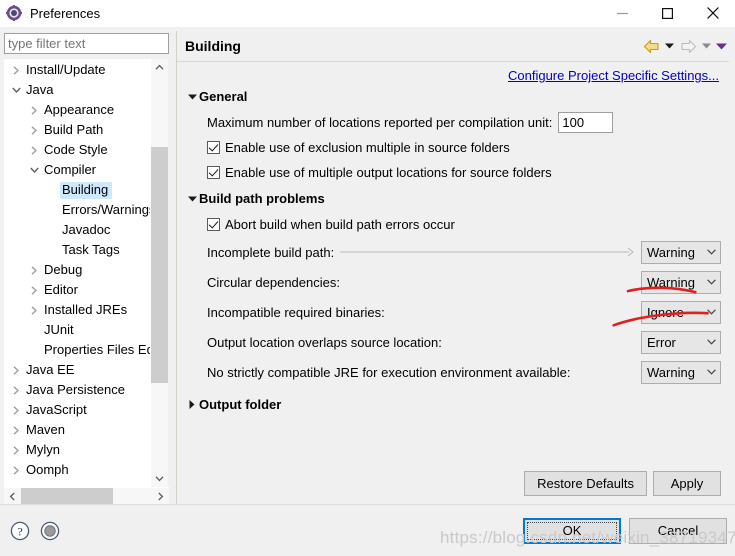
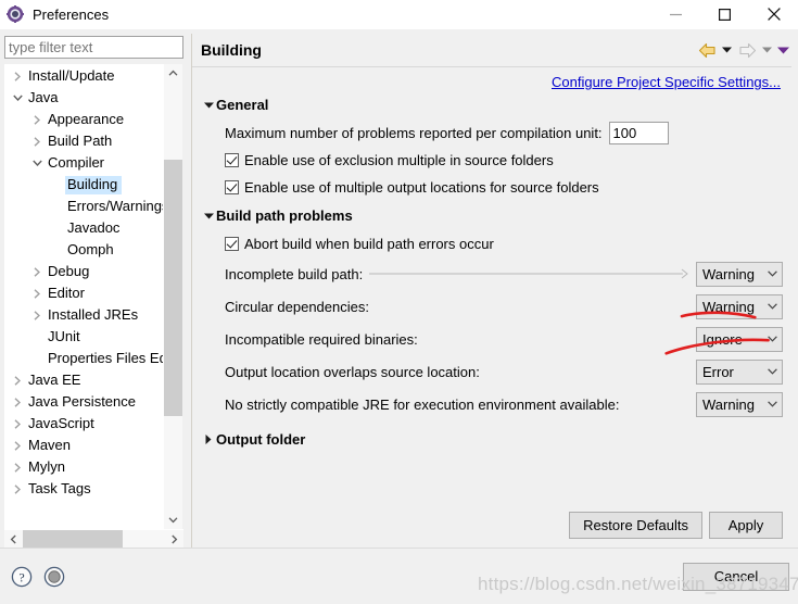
  Preferences
  type filter text
  Install/Update
  Java
  Appearance
  Build Path
- Code Style
  Compiler
  Building
  Errors/Warning
  Javadoc
- Task Tags
+ Oomph
  Debug
  Editor
  Installed JREs
  JUnit
  Properties Files E
  Java EE
  Java Persistence
  JavaScript
  Maven
  Mylyn
- Oomph
+ Task Tags
  Building
  Configure Project Specific Settings...
  General
- Maximum number of locations reported per compilation unit:
+ Maximum number of problems reported per compilation unit:
  100
  Enable use of exclusion multiple in source folders
  Enable use of multiple output locations for source folders
  Build path problems
  Abort build when build path errors occur
  Incomplete build path:
  Warning
  Circular dependencies:
  Warning
  Incompatible required binaries:
  Ignor
  Output location overlaps source location:
  Error
  No strictly compatible JRE for execution environment available:
  Warning
  Output folder
  Restore Defaults
  Apply
  ?
- OK
  Cancel
  https://blog.csdn.net/weixin_38719347
